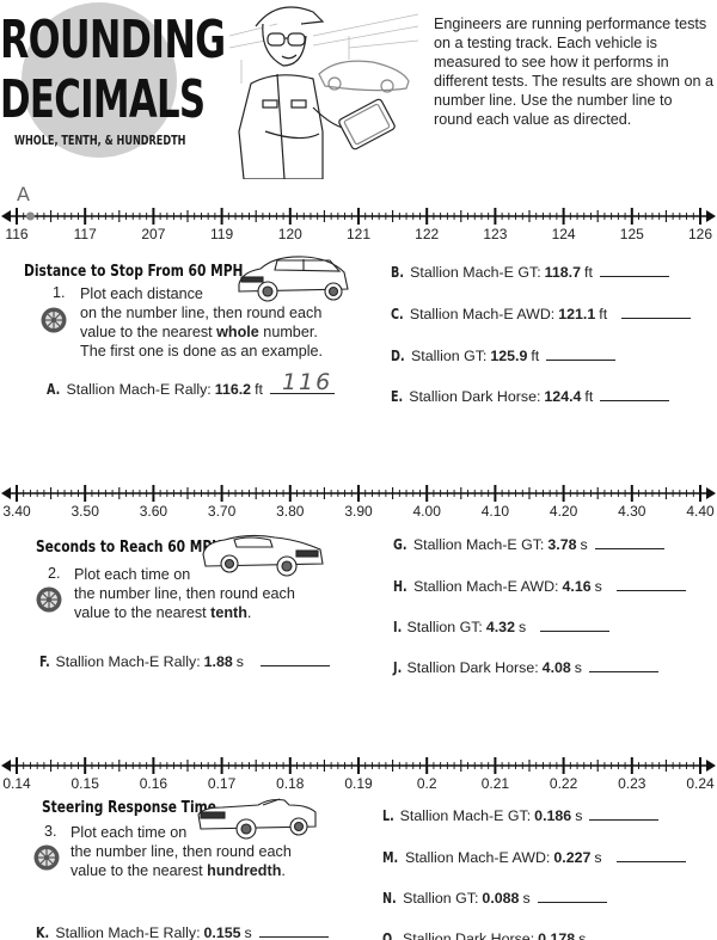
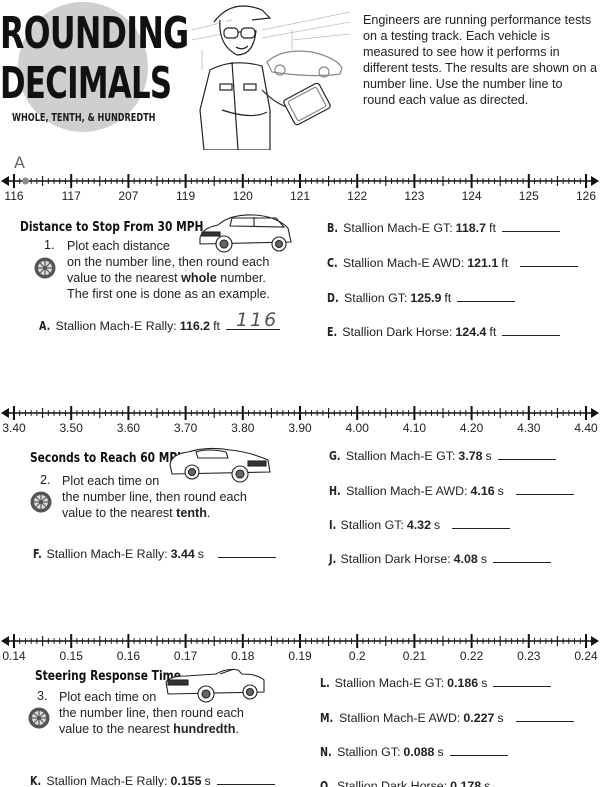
  ROUNDING
  DECIMALS
  WHOLE, TENTH, & HUNDREDTH
  Engineers are running performance tests on a testing track. Each vehicle is measured to see how it performs in different tests. The results are shown on a number line. Use the number line to round each value as directed.
  A
  116
  117
  207
  119
  120
  121
  122
  123
  124
  125
  126
- Distance to Stop From 60 MPH
+ Distance to Stop From 30 MPH
  1.
  Plot each distance
  on the number line, then round each
  value to the nearest whole number.
  The first one is done as an example.
  A.
  Stallion Mach-E Rally:
  116.2
  ft
  116
  B.
  Stallion Mach-E GT:
  118.7
  ft
  C.
  Stallion Mach-E AWD:
  121.1
  ft
  D.
  Stallion GT:
  125.9
  ft
  E.
  Stallion Dark Horse:
  124.4
  ft
  3.40
  3.50
  3.60
  3.70
  3.80
  3.90
  4.00
  4.10
  4.20
  4.30
  4.40
  Seconds to Reach 60 M
  2.
  Plot each time on
  the number line, then round each
  value to the nearest tenth.
  F.
  Stallion Mach-E Rally:
- 1.88
+ 3.44
  s
  G.
  Stallion Mach-E GT:
  3.78
  s
  H.
  Stallion Mach-E AWD:
  4.16
  s
  I.
  Stallion GT:
  4.32
  s
  J.
  Stallion Dark Horse:
  4.08
  s
  0.14
  0.15
  0.16
  0.17
  0.18
  0.19
  0.2
  0.21
  0.22
  0.23
  0.24
  Steering Response Tim
  3.
  Plot each time on
  the number line, then round each
  value to the nearest hundredth.
  K.
  Stallion Mach-E Rally:
  0.155
  s
  L.
  Stallion Mach-E GT:
  0.186
  s
  M.
  Stallion Mach-E AWD:
  0.227
  s
  N.
  Stallion GT:
  0.088
  s
  O.
  Stallion Dark Horse:
  0.178
  s
